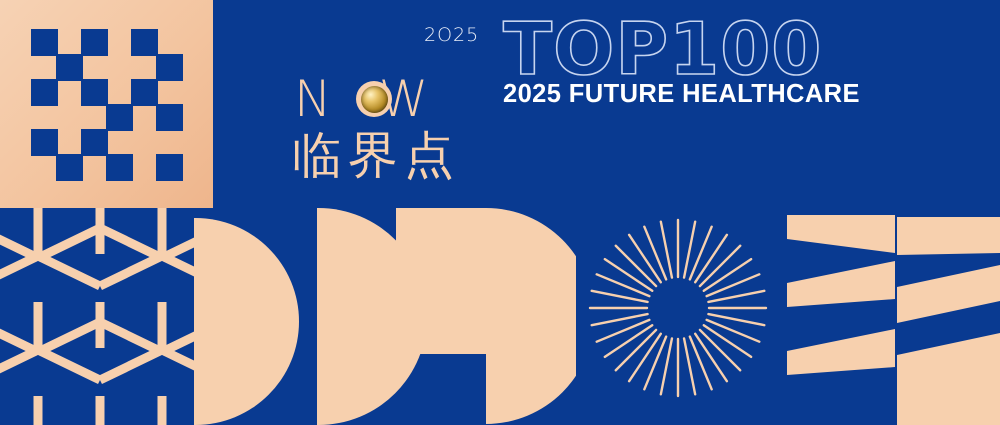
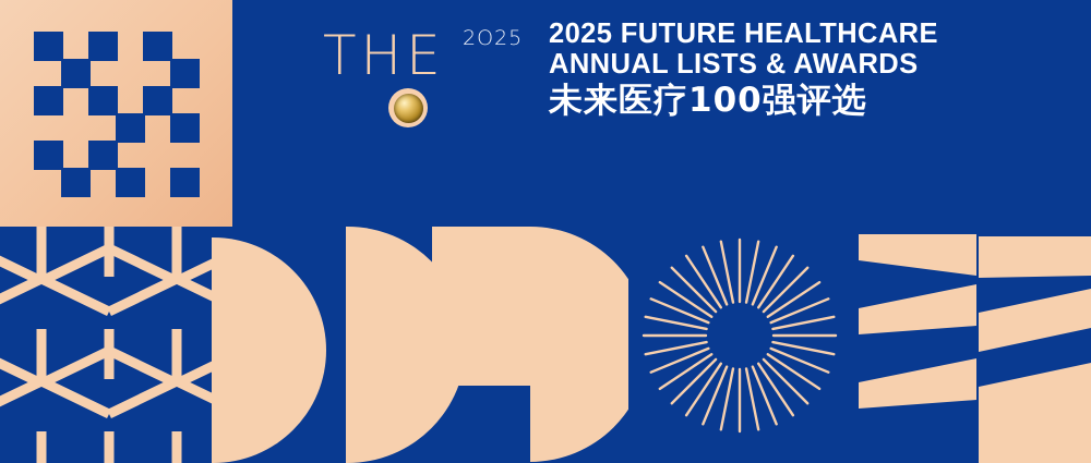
+ THE
  2O25
- N W
- 临界点
- TOP100
  2025 FUTURE HEALTHCARE
+ ANNUAL LISTS & AWARDS
+ 未来医疗100强评选
